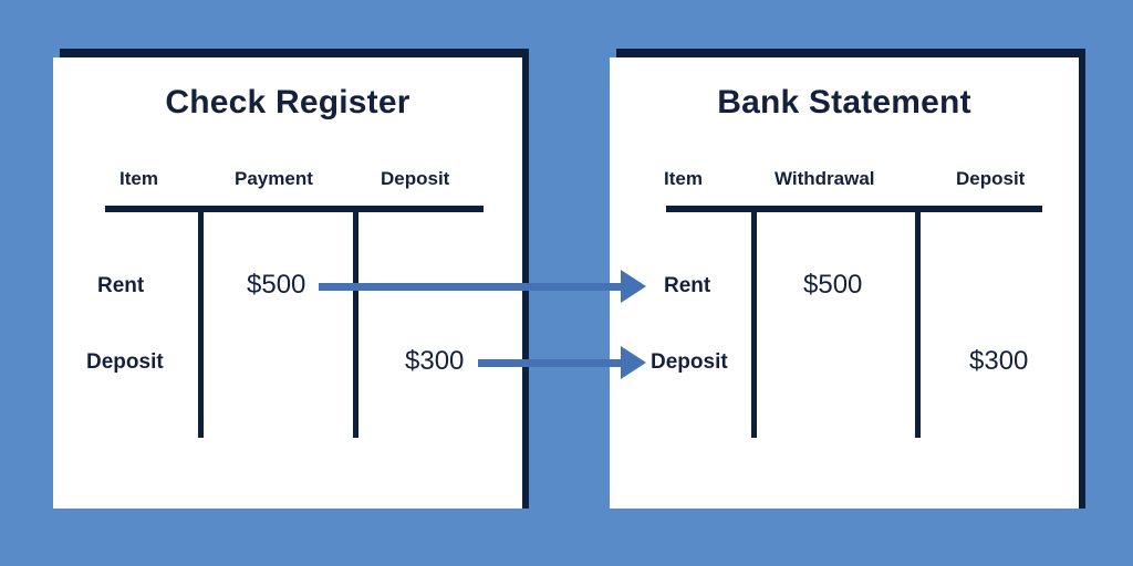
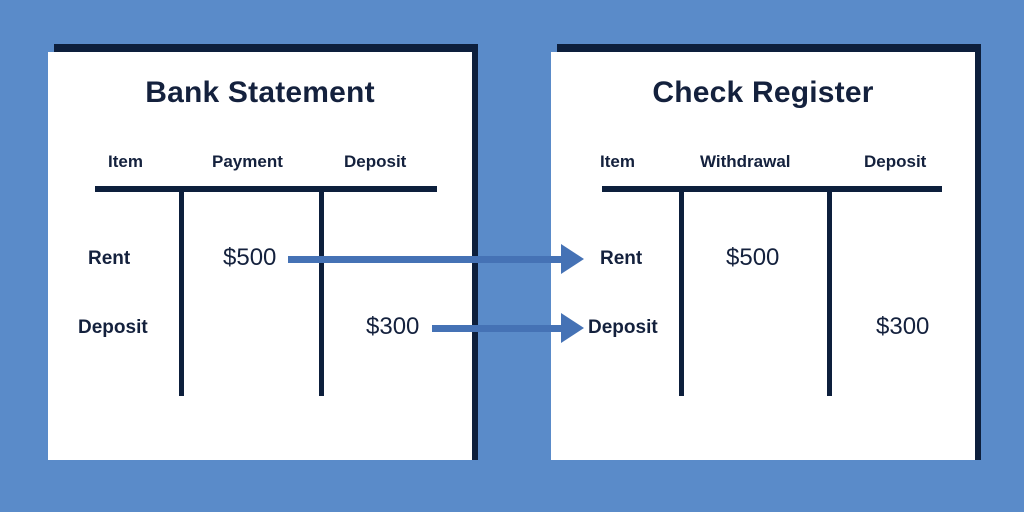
- Check Register
+ Bank Statement
  Item
  Payment
  Deposit
  Rent
  $500
  Deposit
  $300
- Bank Statement
+ Check Register
  Item
  Withdrawal
  Deposit
  Rent
  $500
  Deposit
  $300
